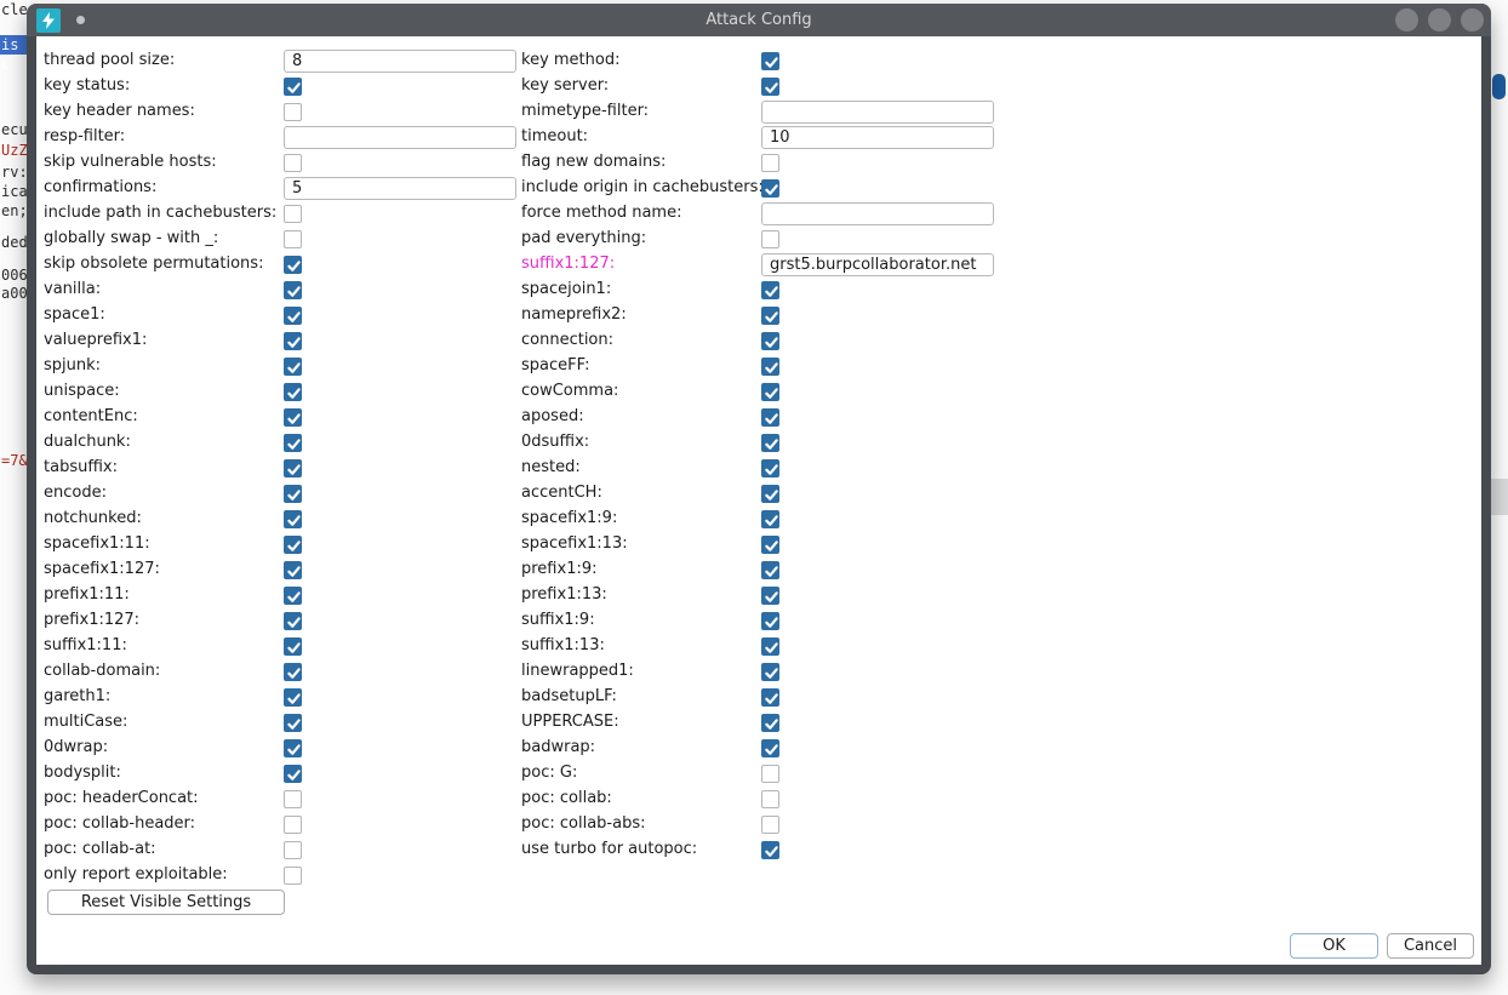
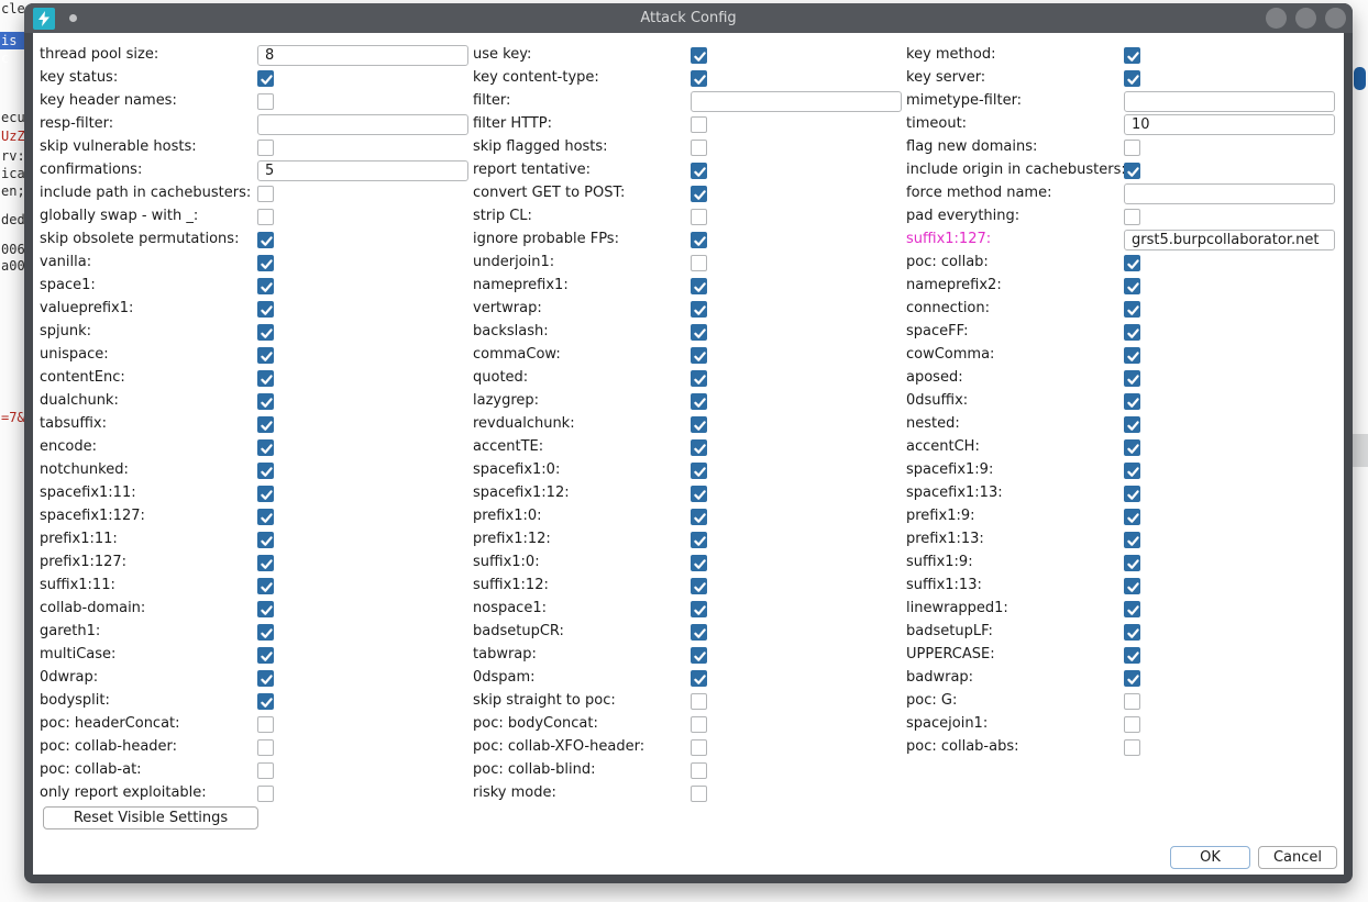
  cle
  ecu
  UzZ
  rv:
  ica
  en;
  ded
  006
  a00
  =7&
  Attack Config
  thread pool size:
  8
  key status:
  key header names:
  resp-filter:
  skip vulnerable hosts:
  confirmations:
  5
  include path in cachebusters:
  globally swap - with _:
  skip obsolete permutations:
  vanilla:
  space1:
  valueprefix1:
  spjunk:
  unispace:
  contentEnc:
  dualchunk:
  tabsuffix:
  encode:
  notchunked:
  spacefix1:11:
  spacefix1:127:
  prefix1:11:
  prefix1:127:
  suffix1:11:
  collab-domain:
  gareth1:
  multiCase:
  0dwrap:
  bodysplit:
  poc: headerConcat:
  poc: collab-header:
  poc: collab-at:
  only report exploitable:
+ use key:
+ key content-type:
+ filter:
+ filter HTTP:
+ skip flagged hosts:
+ report tentative:
+ convert GET to POST:
+ strip CL:
+ ignore probable FPs:
+ underjoin1:
+ nameprefix1:
+ vertwrap:
+ backslash:
+ commaCow:
+ quoted:
+ lazygrep:
+ revdualchunk:
+ accentTE:
+ spacefix1:0:
+ spacefix1:12:
+ prefix1:0:
+ prefix1:12:
+ suffix1:0:
+ suffix1:12:
+ nospace1:
+ badsetupCR:
+ tabwrap:
+ 0dspam:
+ skip straight to poc:
+ poc: bodyConcat:
+ poc: collab-XFO-header:
+ poc: collab-blind:
+ risky mode:
  key method:
  key server:
  mimetype-filter:
  timeout:
  10
  flag new domains:
  include origin in cachebusters
  force method name:
  pad everything:
  suffix1:127:
  grst5.burpcollaborator.net
- spacejoin1:
+ poc: collab:
  nameprefix2:
  connection:
  spaceFF:
  cowComma:
  aposed:
  0dsuffix:
  nested:
  accentCH:
  spacefix1:9:
  spacefix1:13:
  prefix1:9:
  prefix1:13:
  suffix1:9:
  suffix1:13:
  linewrapped1:
  badsetupLF:
  UPPERCASE:
  badwrap:
  poc: G:
- poc: collab:
+ spacejoin1:
  poc: collab-abs:
- use turbo for autopoc:
  Reset Visible Settings
  OK
  Cancel
